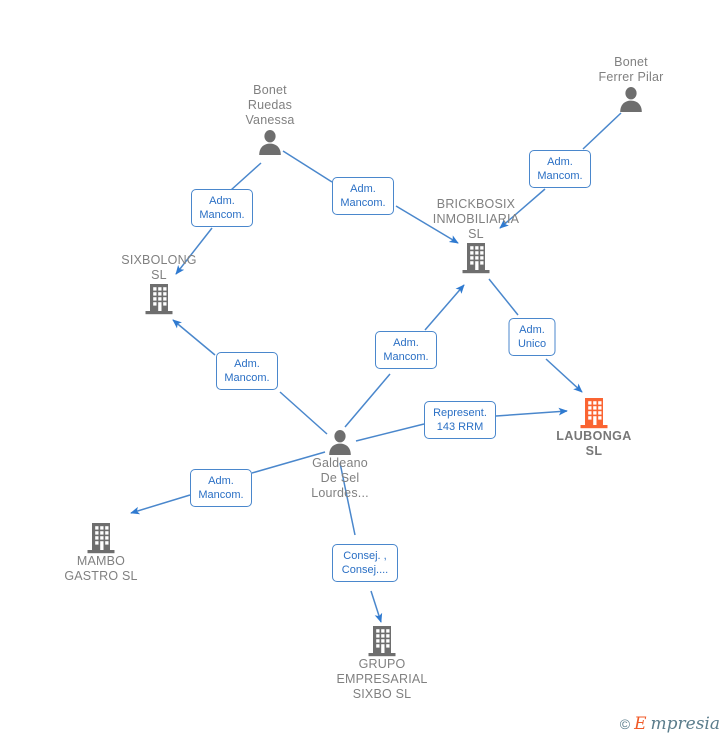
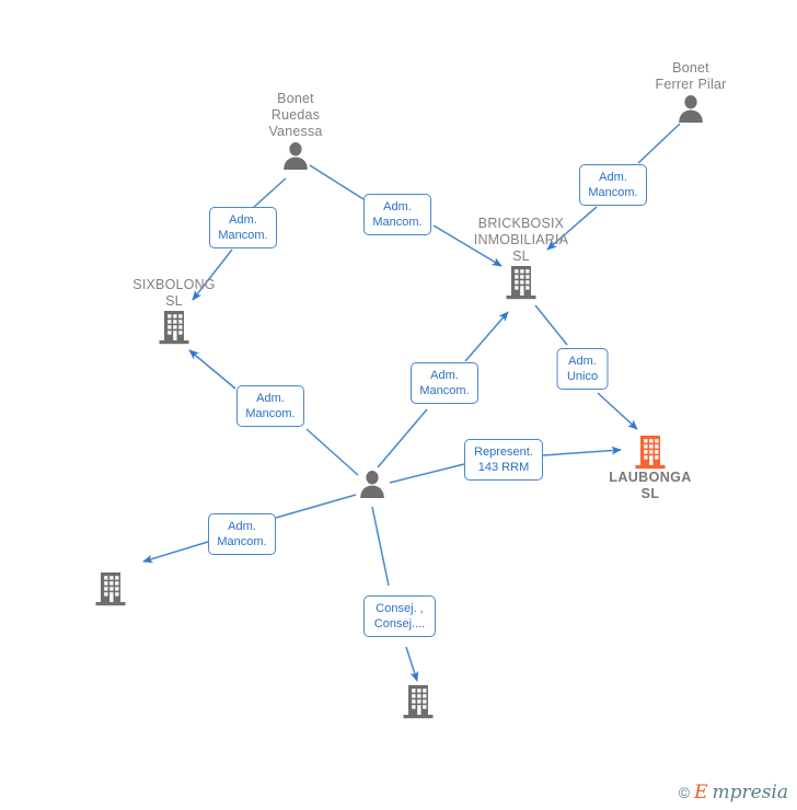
  Bonet
  Ruedas
  Vanessa
  Bonet
  Ferrer Pilar
  BRICKBOSIX
  INMOBILIARIA
  SL
  SIXBOLONG
  SL
  LAUBONGA
  SL
- Galdeano
- De Sel
- Lourdes...
- MAMBO
- GASTRO SL
- GRUPO
- EMPRESARIAL
- SIXBO SL
  Adm.
  Mancom.
  Adm.
  Mancom.
  Adm.
  Mancom.
  Adm.
  Mancom.
  Adm.
  Unico
  Adm.
  Mancom.
  Represent.
  143 RRM
  Adm.
  Mancom.
  Consej. ,
  Consej....
  ©
  E
  mpresia
